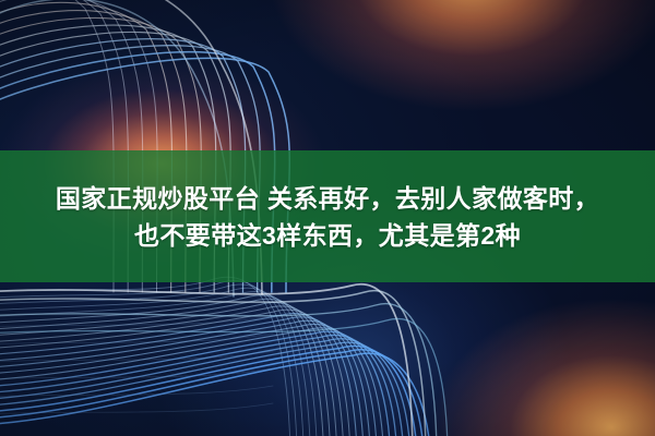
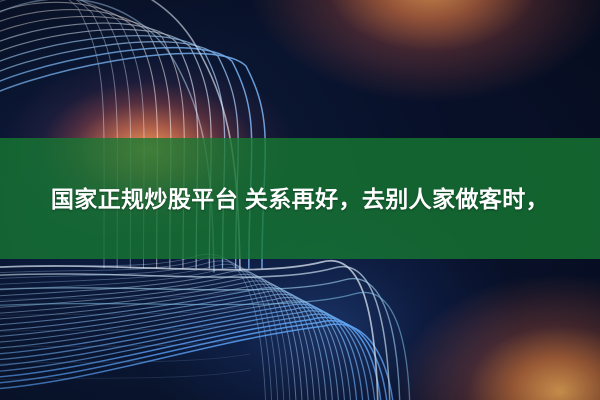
  国家正规炒股平台 关系再好，去别人家做客时，
- 也不要带这3样东西，尤其是第2种
